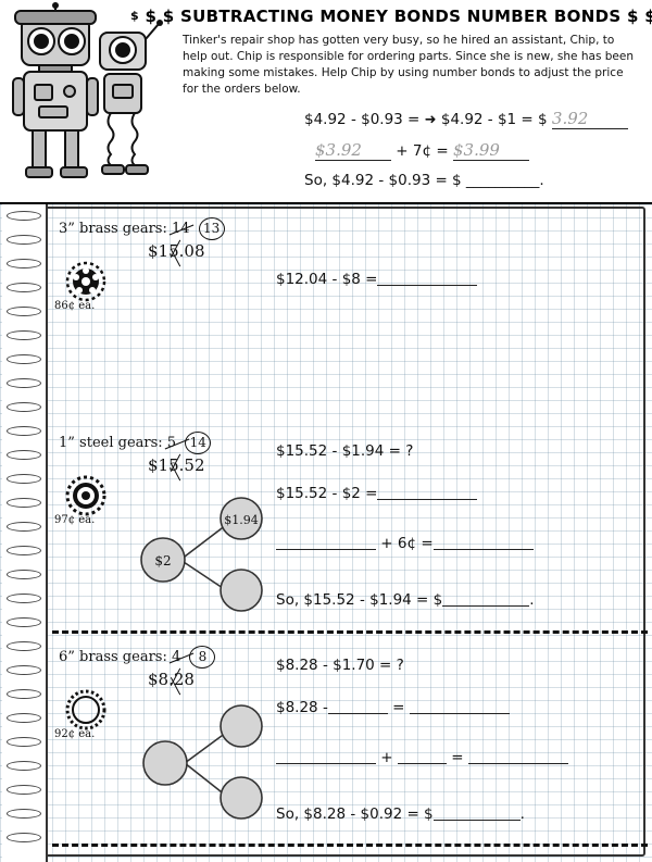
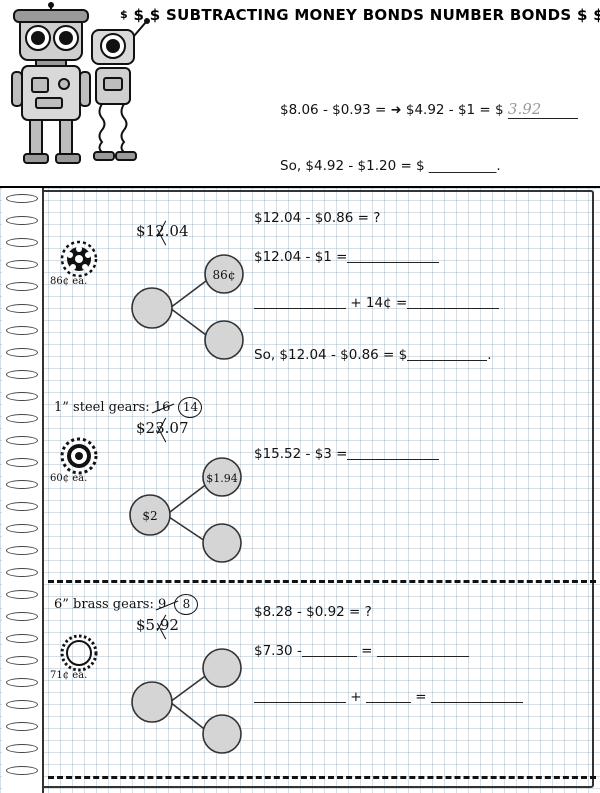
  $ $ $ SUBTRACTING MONEY BONDS NUMBER BONDS $ $
- Tinker's repair shop has gotten very busy, so he hired an assistant, Chip, to help out. Chip is responsible for ordering parts. Since she is new, she has been making some mistakes. Help Chip by using number bonds to adjust the price for the orders below.
- $4.92 - $0.93 = ➜ $4.92 - $1 = $ 3.92
+ $8.06 - $0.93 = ➜ $4.92 - $1 = $ 3.92
- $3.92 + 7¢ = $3.99
- So, $4.92 - $0.93 = $ __________.
+ So, $4.92 - $1.20 = $ __________.
- 3” brass gears: 14 13
- $15.08
+ $12.04
  86¢ ea.
+ 86¢
+ $12.04 - $0.86 = ?
- $12.04 - $8 =
+ $12.04 - $1 =
+ + 14¢ =
+ So, $12.04 - $0.86 = $ .
- 1” steel gears: 5 14
+ 1” steel gears: 16 14
- $15.52
+ $23.07
- 97¢ ea.
+ 60¢ ea.
  $2
  $1.94
- $15.52 - $1.94 = ?
- $15.52 - $2 =
+ $15.52 - $3 =
- + 6¢ =
- So, $15.52 - $1.94 = $ .
- 6” brass gears: 4 8
+ 6” brass gears: 9 8
- $8.28
+ $5.92
- 92¢ ea.
+ 71¢ ea.
- $8.28 - $1.70 = ?
+ $8.28 - $0.92 = ?
- $8.28 - =
+ $7.30 - =
  + =
- So, $8.28 - $0.92 = $ .
